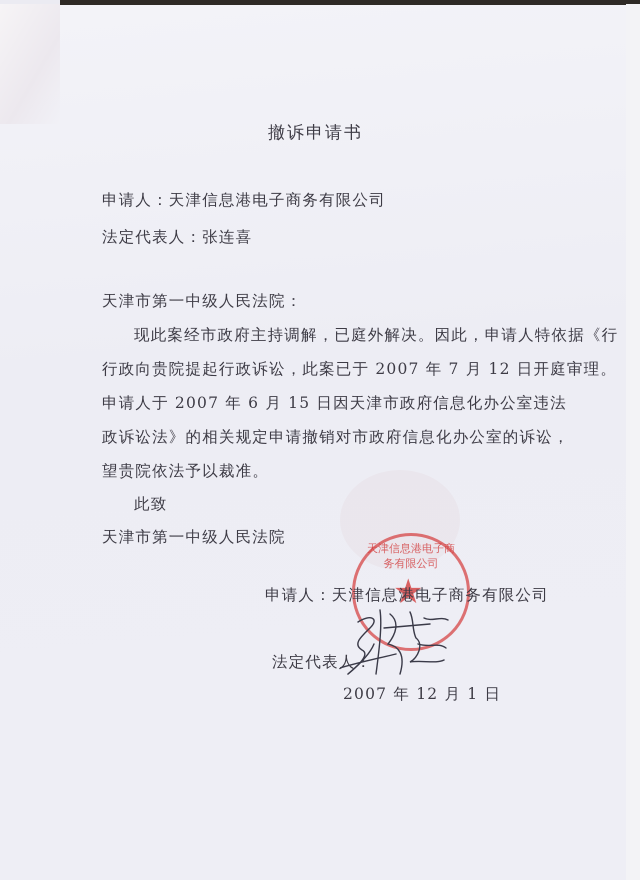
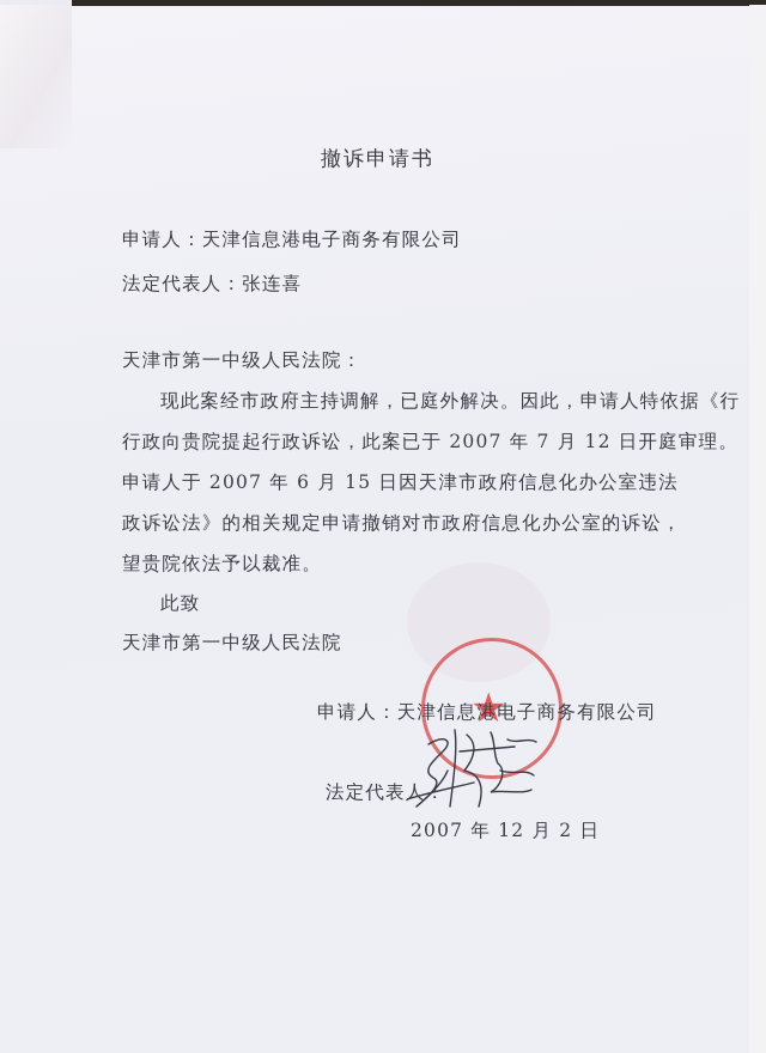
  撤诉申请书
  申请人：天津信息港电子商务有限公司
  法定代表人：张连喜
  天津市第一中级人民法院：
  现此案经市政府主持调解，已庭外解决。因此，申请人特依据《行
  行政向贵院提起行政诉讼，此案已于 2007 年 7 月 12 日开庭审理。
  申请人于 2007 年 6 月 15 日因天津市政府信息化办公室违法
  政诉讼法》的相关规定申请撤销对市政府信息化办公室的诉讼，
  望贵院依法予以裁准。
  此致
  天津市第一中级人民法院
- 天津信息港电子商务有限公司
  ★
  申请人：天津信息港电子商务有限公司
  法定代表人
- 2007 年 12 月 1 日
+ 2007 年 12 月 2 日
